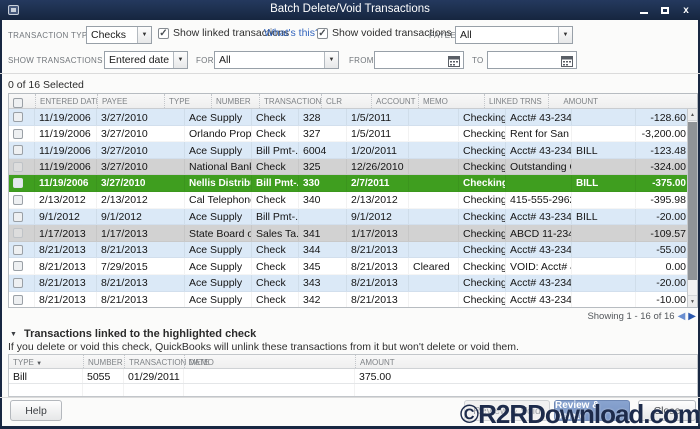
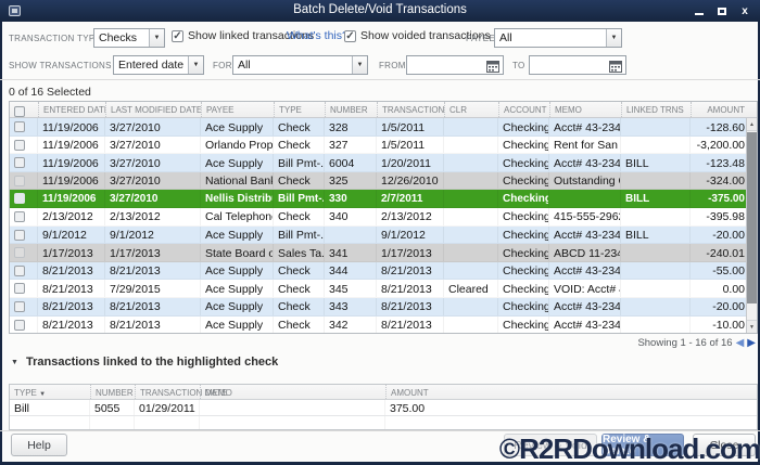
  Batch Delete/Void Transactions
  x
  TRANSACTION TYP
  Checks
  ✓
  Show linked transactions
  What's this
  ✓
  Show voided transactions
  PAYEE
  All
  SHOW TRANSACTIONS
  Entered date
  FOR
  All
  FROM
  TO
  0 of 16 Selected
  ENTERED DAT
+ LAST MODIFIED DATE
  PAYEE
  TYPE
  NUMBER
  TRANSACTION
  CLR
  ACCOUNT
  MEMO
  LINKED TRNS
  AMOUNT
  11/19/2006
  3/27/2010
  Ace Supply
  Check
  328
  1/5/2011
  Checking
  Acct# 43-234
  -128.60
  11/19/2006
  3/27/2010
  Orlando Prop
  Check
  327
  1/5/2011
  Checking
  Rent for San
  -3,200.00
  11/19/2006
  3/27/2010
  Ace Supply
  Bill Pmt-.
  6004
  1/20/2011
  Checking
  Acct# 43-234
  BILL
  -123.48
  11/19/2006
  3/27/2010
  National Bank
  Check
  325
  12/26/2010
  Checking
  Outstanding
  -324.00
  11/19/2006
  3/27/2010
  Bill Pmt-.
  330
  2/7/2011
  Checking
  BILL
  -375.00
  2/13/2012
  2/13/2012
  Cal Telephon
  Check
  340
  2/13/2012
  Checking
  -395.98
  9/1/2012
  9/1/2012
  Ace Supply
  Bill Pmt-.
  9/1/2012
  Checking
  Acct# 43-234
  BILL
  -20.00
  1/17/2013
  1/17/2013
  State Board o
  Sales Ta.
  341
  1/17/2013
  Checking
  ABCD 11-234
- -109.57
+ -240.01
  8/21/2013
  8/21/2013
  Ace Supply
  Check
  344
  8/21/2013
  Checking
  Acct# 43-234
  -55.00
  8/21/2013
  7/29/2015
  Ace Supply
  Check
  345
  8/21/2013
  Cleared
  Checking
  VOID: Acct#
  0.00
  8/21/2013
  8/21/2013
  Ace Supply
  Check
  343
  8/21/2013
  Checking
  Acct# 43-234
  -20.00
  8/21/2013
  8/21/2013
  Ace Supply
  Check
  342
  8/21/2013
  Checking
  Acct# 43-234
  -10.00
  Showing 1 - 16 of 16
  ◀
  ▶
  Transactions linked to the highlighted check
- If you delete or void this check, QuickBooks will unlink these transactions from it but won't delete or void them.
  TYPE
  NUMBER
  TRANSACTION DATE
  MEMO
  AMOUNT
  Bill
  5055
  01/29/2011
  375.00
  Help
  Review & Void
  Review & Delete
  Close
  ©R2RDownload.com
